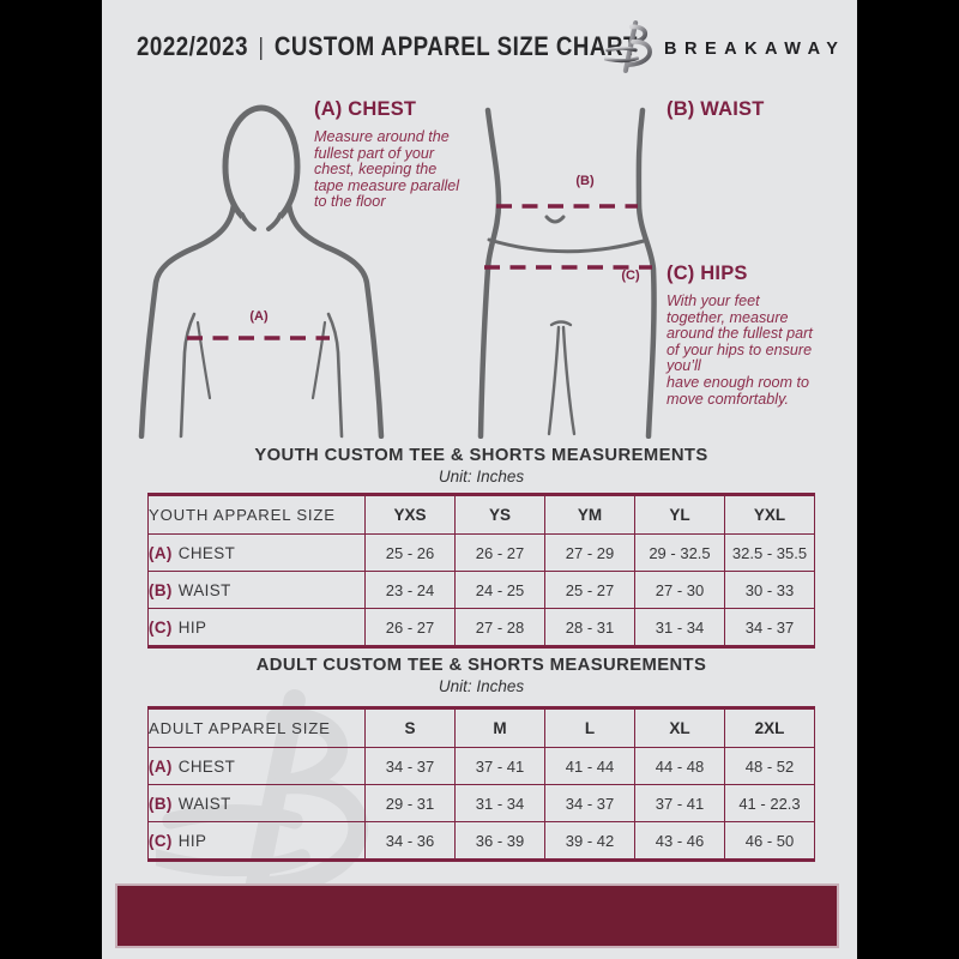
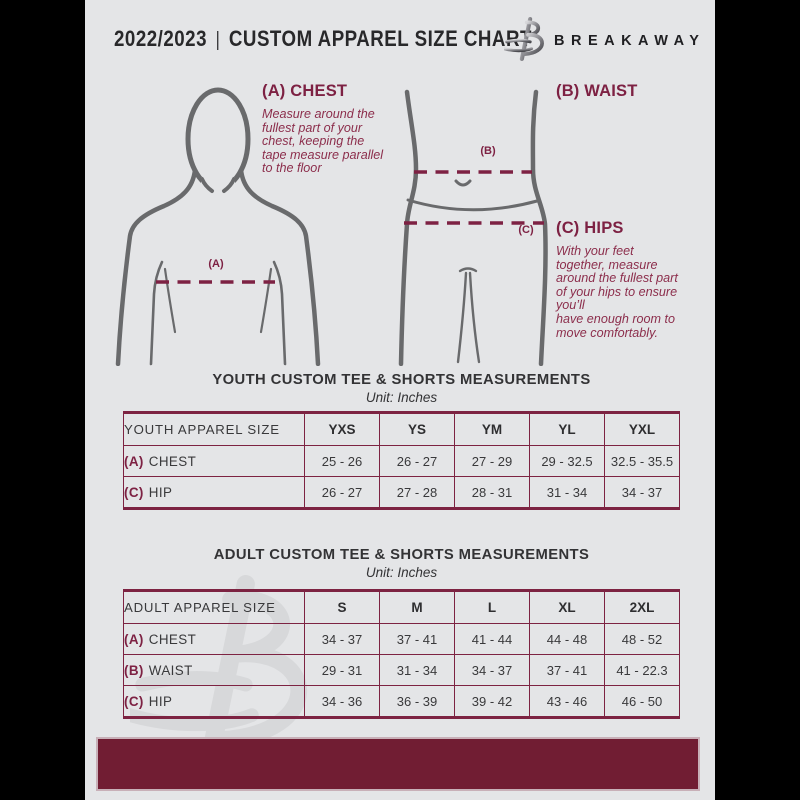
  2022/2023 | CUSTOM APPAREL SIZE CHAR
  BREAKAWAY
  (A)
  (B)
  (C)
  (A) CHEST
  Measure around the
  fullest part of your
  chest, keeping the
  tape measure parallel
  to the floor
  (B) WAIST
  (C) HIPS
  With your feet
  together, measure
  around the fullest part
  of your hips to ensure
  you’ll
  have enough room to
  move comfortably.
  YOUTH CUSTOM TEE & SHORTS MEASUREMENTS
  Unit: Inches
  YOUTH APPAREL SIZE	YXS	YS	YM	YL	YXL
  (A) CHEST	25 - 26	26 - 27	27 - 29	29 - 32.5	32.5 - 35.5
- (B) WAIST	23 - 24	24 - 25	25 - 27	27 - 30	30 - 33
  (C) HIP	26 - 27	27 - 28	28 - 31	31 - 34	34 - 37
  ADULT CUSTOM TEE & SHORTS MEASUREMENTS
  Unit: Inches
  ADULT APPAREL SIZE	S	M	L	XL	2XL
  (A) CHEST	34 - 37	37 - 41	41 - 44	44 - 48	48 - 52
  (B) WAIST	29 - 31	31 - 34	34 - 37	37 - 41	41 - 22.3
  (C) HIP	34 - 36	36 - 39	39 - 42	43 - 46	46 - 50
